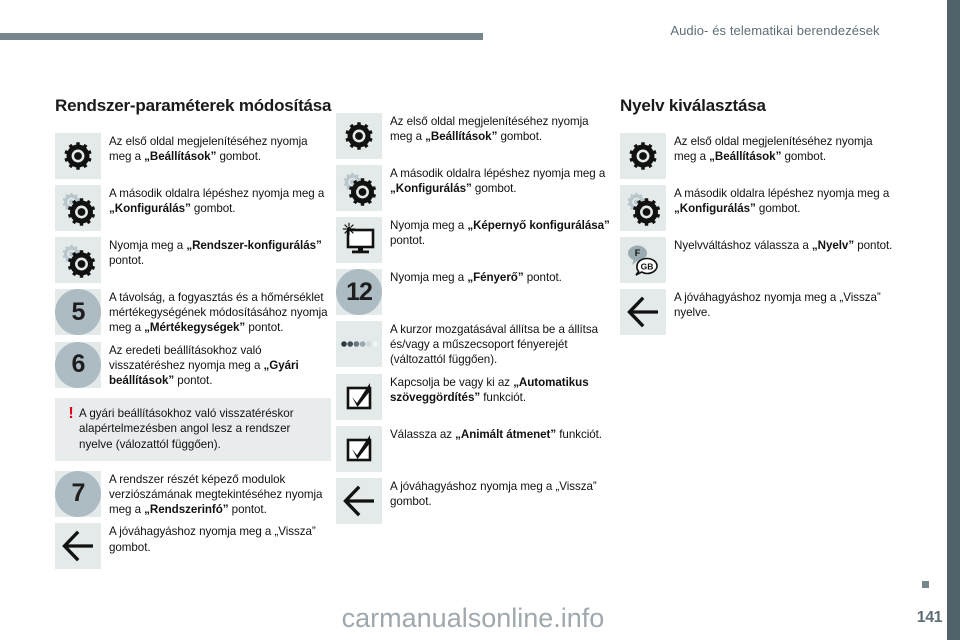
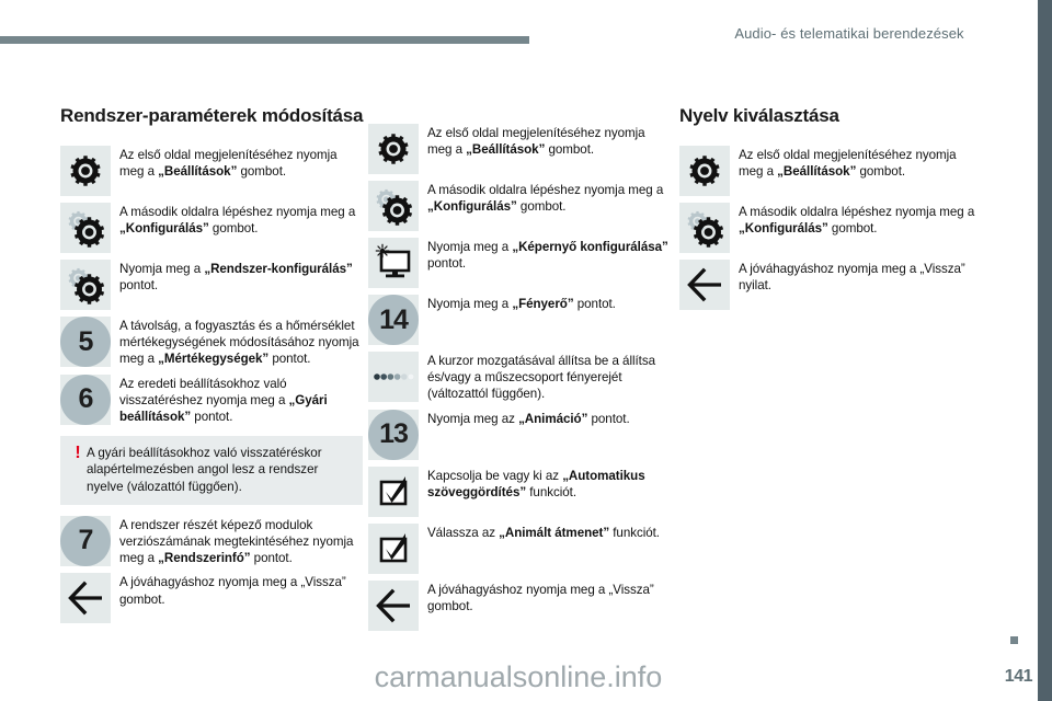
  Audio- és telematikai berendezések
  Rendszer-paraméterek módosítása
  Az első oldal megjelenítéséhez nyomja meg a „Beállítások” gombot.
  A második oldalra lépéshez nyomja meg a „Konfigurálás” gombot.
  Nyomja meg a „Rendszer-konfigurálás” pontot.
  5
  A távolság, a fogyasztás és a hőmérséklet mértékegységének módosításához nyomja meg a „Mértékegységek” pontot.
  6
  Az eredeti beállításokhoz való visszatéréshez nyomja meg a „Gyári beállítások” pontot.
  !
  A gyári beállításokhoz való visszatéréskor alapértelmezésben angol lesz a rendszer nyelve (válozattól függően).
  7
  A rendszer részét képező modulok verziószámának megtekintéséhez nyomja meg a „Rendszerinfó” pontot.
  A jóváhagyáshoz nyomja meg a „Vissza” gombot.
  Az első oldal megjelenítéséhez nyomja meg a „Beállítások” gombot.
  A második oldalra lépéshez nyomja meg a „Konfigurálás” gombot.
  Nyomja meg a „Képernyő konfigurálása” pontot.
- 12
+ 14
  Nyomja meg a „Fényerő” pontot.
  A kurzor mozgatásával állítsa be a állítsa és/vagy a műszecsoport fényerejét (változattól függően).
+ 13
+ Nyomja meg az „Animáció” pontot.
  Kapcsolja be vagy ki az „Automatikus szöveggördítés” funkciót.
  Válassza az „Animált átmenet” funkciót.
  A jóváhagyáshoz nyomja meg a „Vissza” gombot.
  Nyelv kiválasztása
  Az első oldal megjelenítéséhez nyomja meg a „Beállítások” gombot.
  A második oldalra lépéshez nyomja meg a „Konfigurálás” gombot.
- F
- GB
- Nyelvváltáshoz válassza a „Nyelv” pontot.
- A jóváhagyáshoz nyomja meg a „Vissza” nyelve.
+ A jóváhagyáshoz nyomja meg a „Vissza” nyilat.
  141
  carmanualsonline.info
